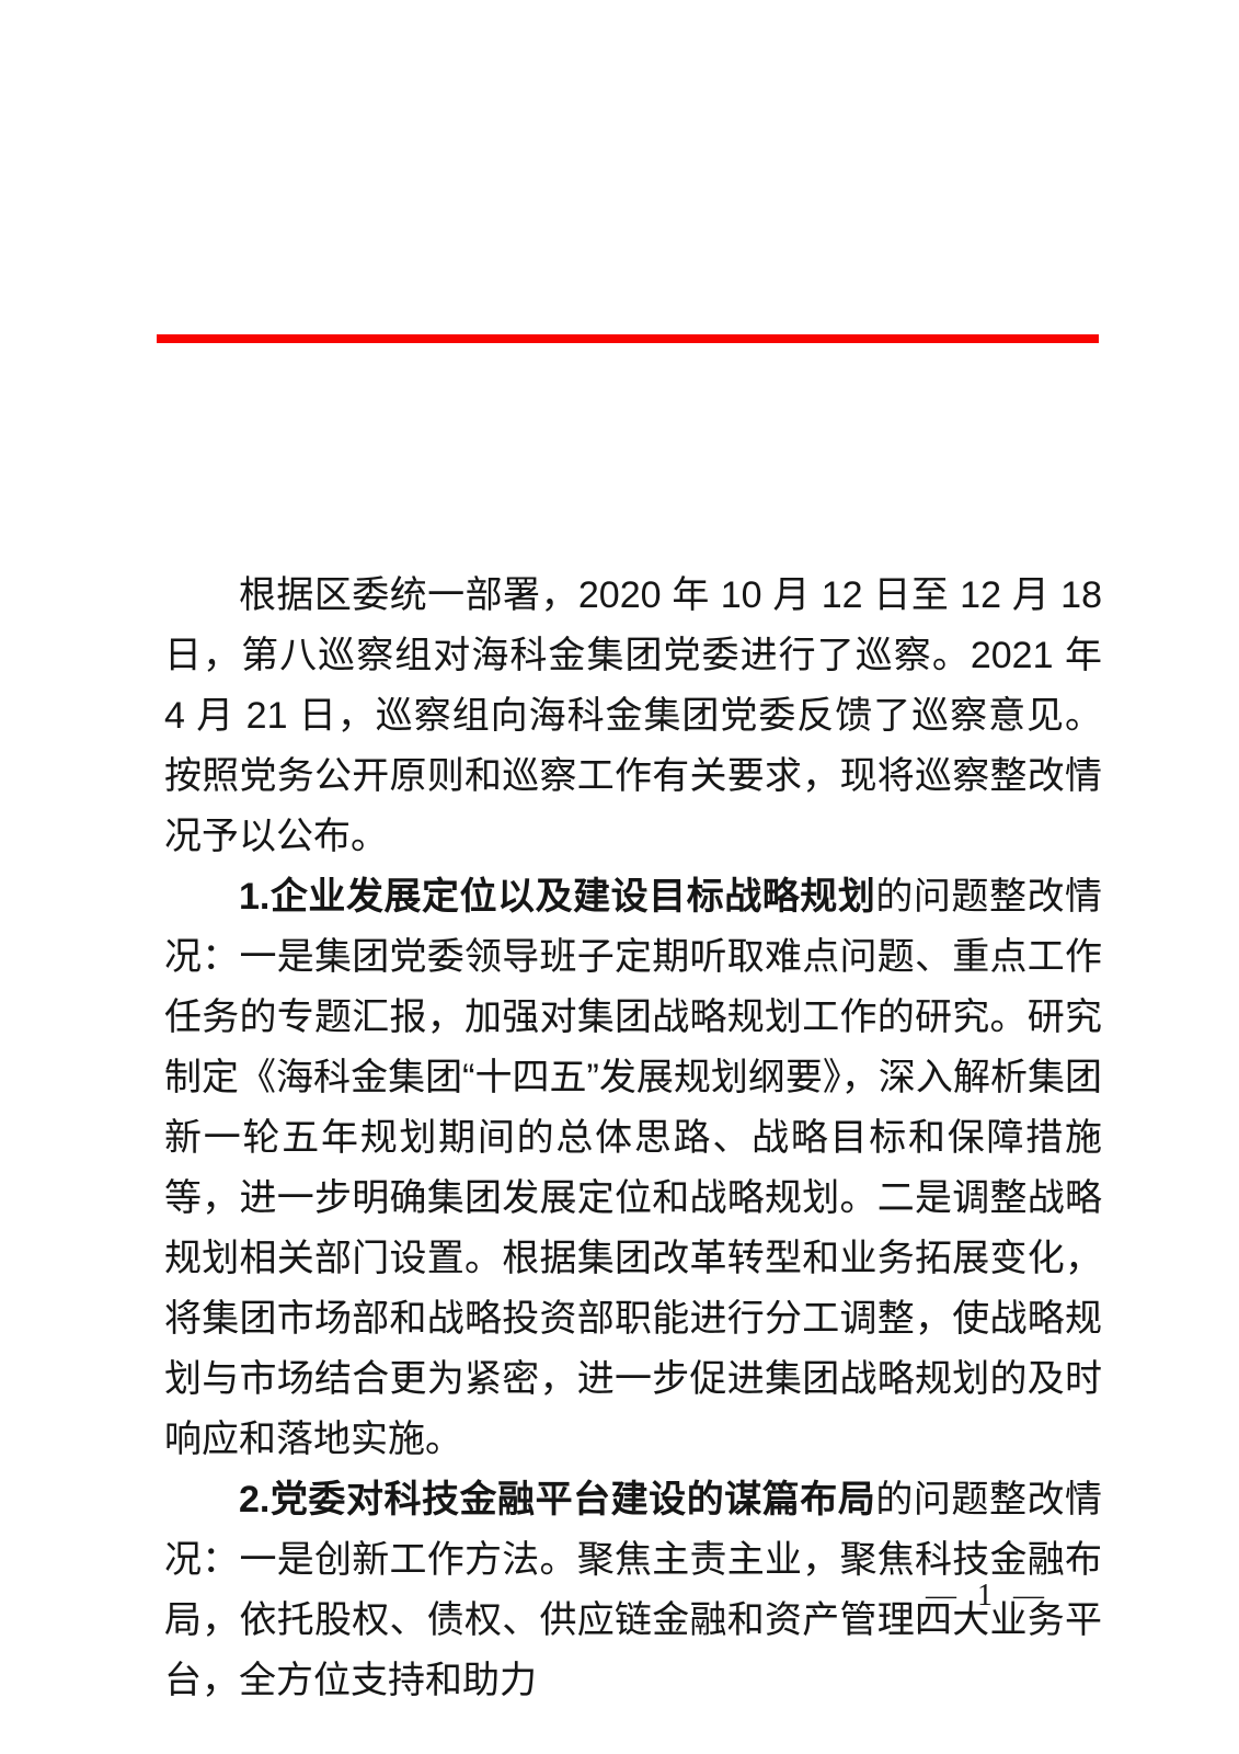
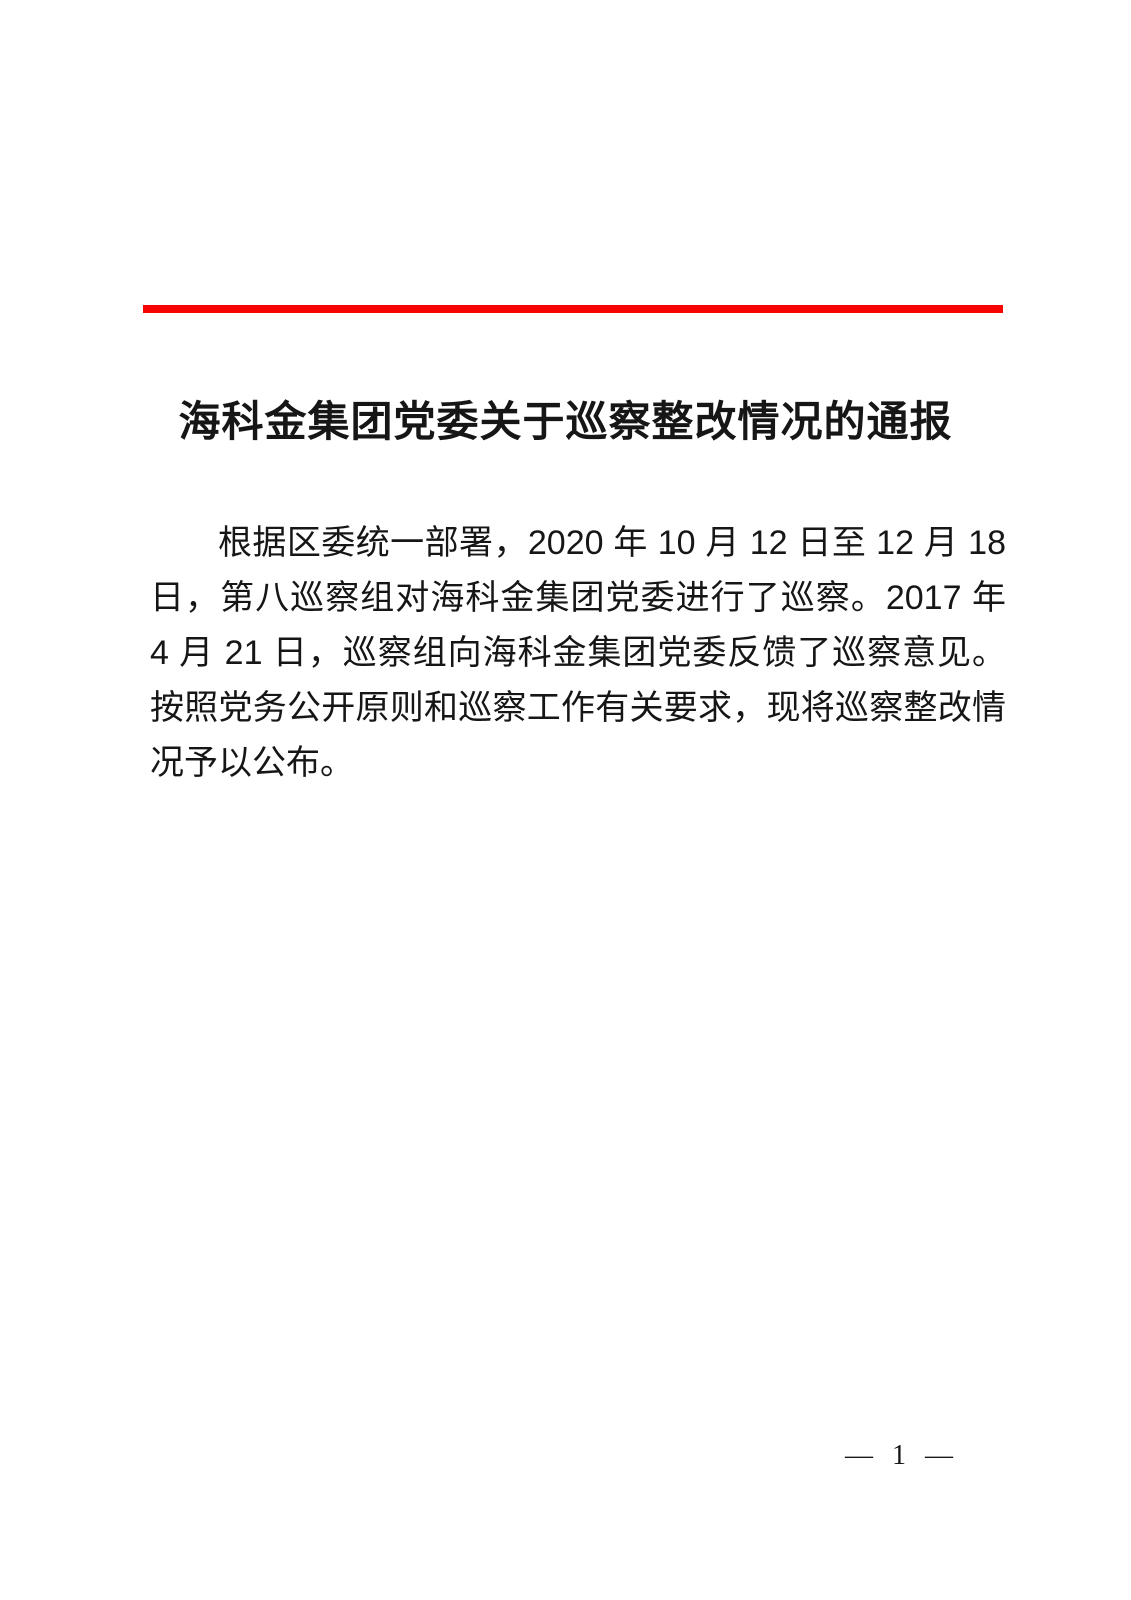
+ 海科金集团党委关于巡察整改情况的通报
- 根据区委统一部署，2020 年 10 月 12 日至 12 月 18 日，第八巡察组对海科金集团党委进行了巡察。2021 年 4 月 21 日，巡察组向海科金集团党委反馈了巡察意见。按照党务公开原则和巡察工作有关要求，现将巡察整改情况予以公布。
+ 根据区委统一部署，2020 年 10 月 12 日至 12 月 18 日，第八巡察组对海科金集团党委进行了巡察。2017 年 4 月 21 日，巡察组向海科金集团党委反馈了巡察意见。按照党务公开原则和巡察工作有关要求，现将巡察整改情况予以公布。
- 1.企业发展定位以及建设目标战略规划的问题整改情况：一是集团党委领导班子定期听取难点问题、重点工作任务的专题汇报，加强对集团战略规划工作的研究。研究制定《海科金集团“十四五”发展规划纲要》，深入解析集团新一轮五年规划期间的总体思路、战略目标和保障措施等，进一步明确集团发展定位和战略规划。二是调整战略规划相关部门设置。根据集团改革转型和业务拓展变化，将集团市场部和战略投资部职能进行分工调整，使战略规划与市场结合更为紧密，进一步促进集团战略规划的及时响应和落地实施。
- 2.党委对科技金融平台建设的谋篇布局的问题整改情况：一是创新工作方法。聚焦主责主业，聚焦科技金融布局，依托股权、债权、供应链金融和资产管理四大业务平台，全方位支持和助力
  — 1 —
